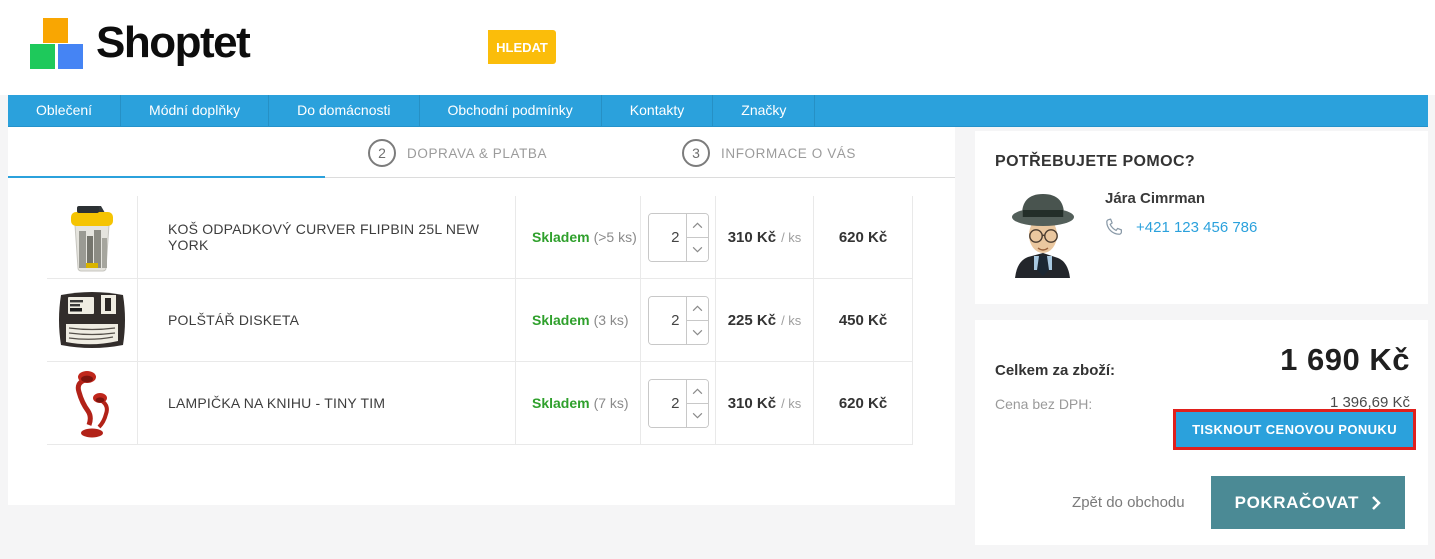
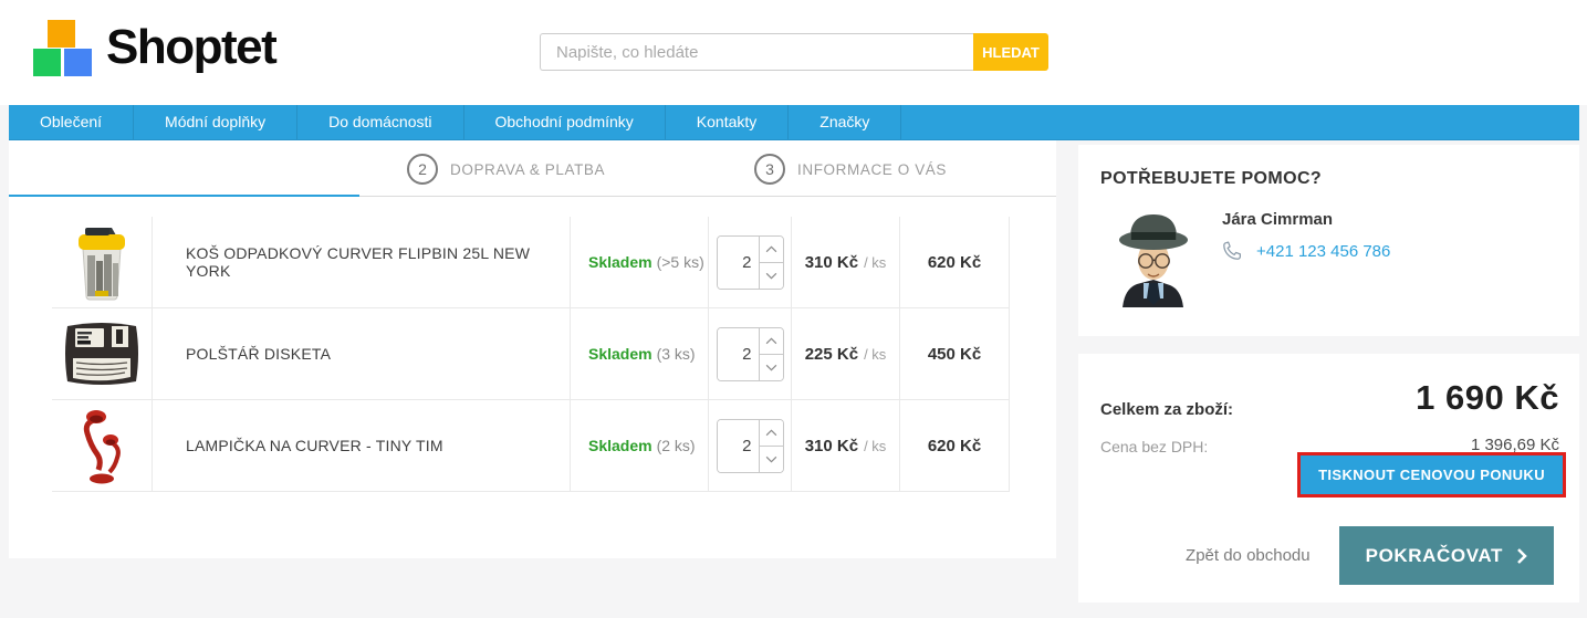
  Shoptet
+ Napište, co hledáte
  HLEDAT
  Oblečení
  Módní doplňky
  Do domácnosti
  Obchodní podmínky
  Kontakty
  Značky
  2
  DOPRAVA & PLATBA
  3
  INFORMACE O VÁS
  KOŠ ODPADKOVÝ CURVER FLIPBIN 25L NEW YORK
  Skladem
  (>5 ks)
  2
  310 Kč
  / ks
  620 Kč
  POLŠTÁŘ DISKETA
  Skladem
  (3 ks)
  2
  225 Kč
  / ks
  450 Kč
- LAMPIČKA NA KNIHU - TINY TIM
+ LAMPIČKA NA CURVER - TINY TIM
  Skladem
- (7 ks)
+ (2 ks)
  2
  310 Kč
  / ks
  620 Kč
  POTŘEBUJETE POMOC?
  Jára Cimrman
  +421 123 456 786
  Celkem za zboží:
  1 690 Kč
  Cena bez DPH:
  1 396,69 Kč
  TISKNOUT CENOVOU PONUKU
  Zpět do obchodu
  POKRAČOVAT
